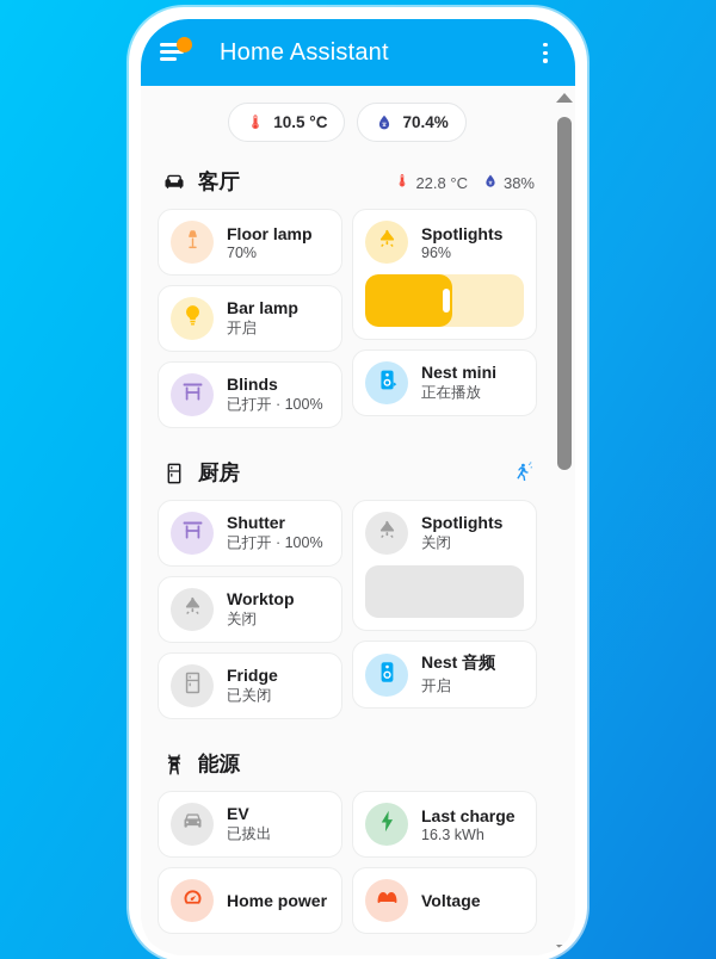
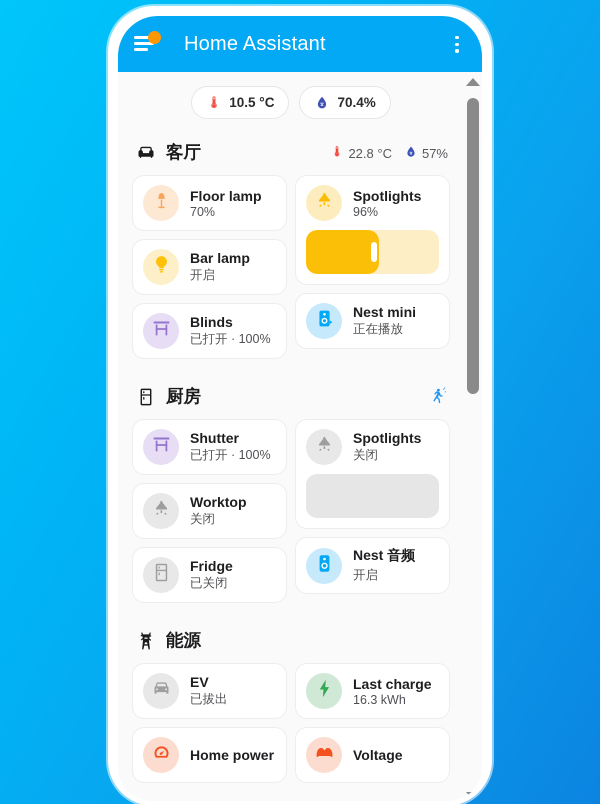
  Home Assistant
  10.5 °C
  70.4%
  客厅
  22.8 °C
- 38%
+ 57%
  Floor lamp
  70%
  Bar lamp
  开启
  Blinds
  已打开 · 100%
  Spotlights
  96%
  Nest mini
  正在播放
  厨房
  Shutter
  已打开 · 100%
  Worktop
  关闭
  Fridge
  已关闭
  Spotlights
  关闭
  Nest 音频
  开启
  能源
  EV
  已拔出
  Home power
  Last charge
  16.3 kWh
  Voltage
